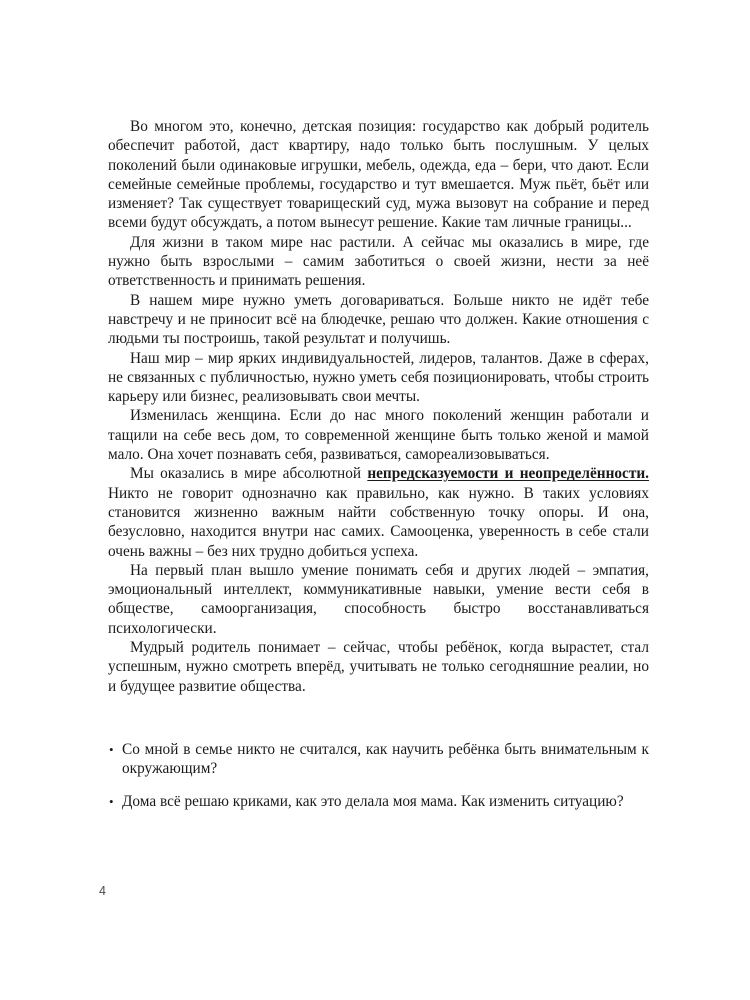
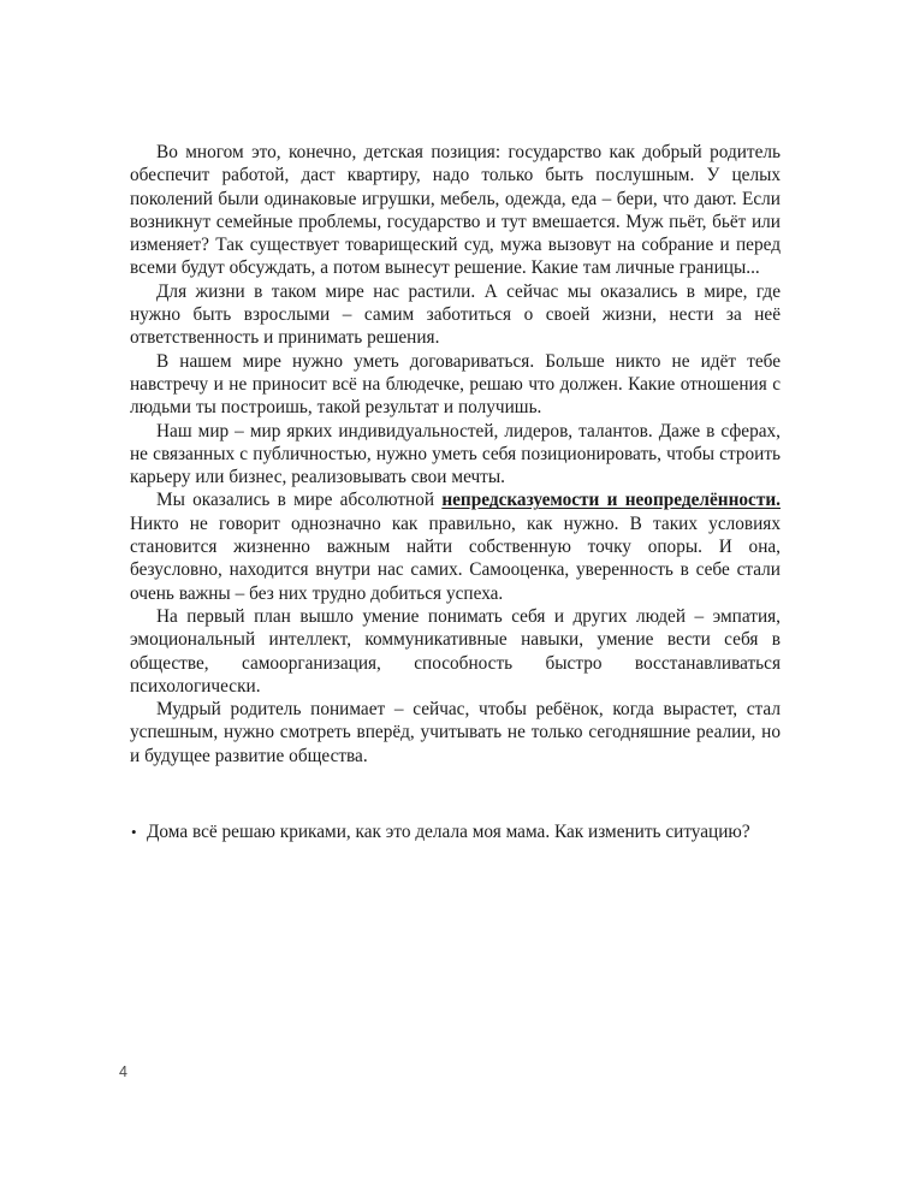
- Во многом это, конечно, детская позиция: государство как добрый родитель обеспечит работой, даст квартиру, надо только быть послушным. У целых поколений были одинаковые игрушки, мебель, одежда, еда – бери, что дают. Если семейные семейные проблемы, государство и тут вмешается. Муж пьёт, бьёт или изменяет? Так существует товарищеский суд, мужа вызовут на собрание и перед всеми будут обсуждать, а потом вынесут решение. Какие там личные границы...
+ Во многом это, конечно, детская позиция: государство как добрый родитель обеспечит работой, даст квартиру, надо только быть послушным. У целых поколений были одинаковые игрушки, мебель, одежда, еда – бери, что дают. Если возникнут семейные проблемы, государство и тут вмешается. Муж пьёт, бьёт или изменяет? Так существует товарищеский суд, мужа вызовут на собрание и перед всеми будут обсуждать, а потом вынесут решение. Какие там личные границы...
  Для жизни в таком мире нас растили. А сейчас мы оказались в мире, где нужно быть взрослыми – самим заботиться о своей жизни, нести за неё ответственность и принимать решения.
  В нашем мире нужно уметь договариваться. Больше никто не идёт тебе навстречу и не приносит всё на блюдечке, решаю что должен. Какие отношения с людьми ты построишь, такой результат и получишь.
  Наш мир – мир ярких индивидуальностей, лидеров, талантов. Даже в сферах, не связанных с публичностью, нужно уметь себя позиционировать, чтобы строить карьеру или бизнес, реализовывать свои мечты.
- Изменилась женщина. Если до нас много поколений женщин работали и тащили на себе весь дом, то современной женщине быть только женой и мамой мало. Она хочет познавать себя, развиваться, самореализовываться.
  Мы оказались в мире абсолютной непредсказуемости и неопределённости. Никто не говорит однозначно как правильно, как нужно. В таких условиях становится жизненно важным найти собственную точку опоры. И она, безусловно, находится внутри нас самих. Самооценка, уверенность в себе стали очень важны – без них трудно добиться успеха.
  На первый план вышло умение понимать себя и других людей – эмпатия, эмоциональный интеллект, коммуникативные навыки, умение вести себя в обществе, самоорганизация, способность быстро восстанавливаться психологически.
  Мудрый родитель понимает – сейчас, чтобы ребёнок, когда вырастет, стал успешным, нужно смотреть вперёд, учитывать не только сегодняшние реалии, но и будущее развитие общества.
- Со мной в семье никто не считался, как научить ребёнка быть внимательным к окружающим?
  Дома всё решаю криками, как это делала моя мама. Как изменить ситуацию?
  4
